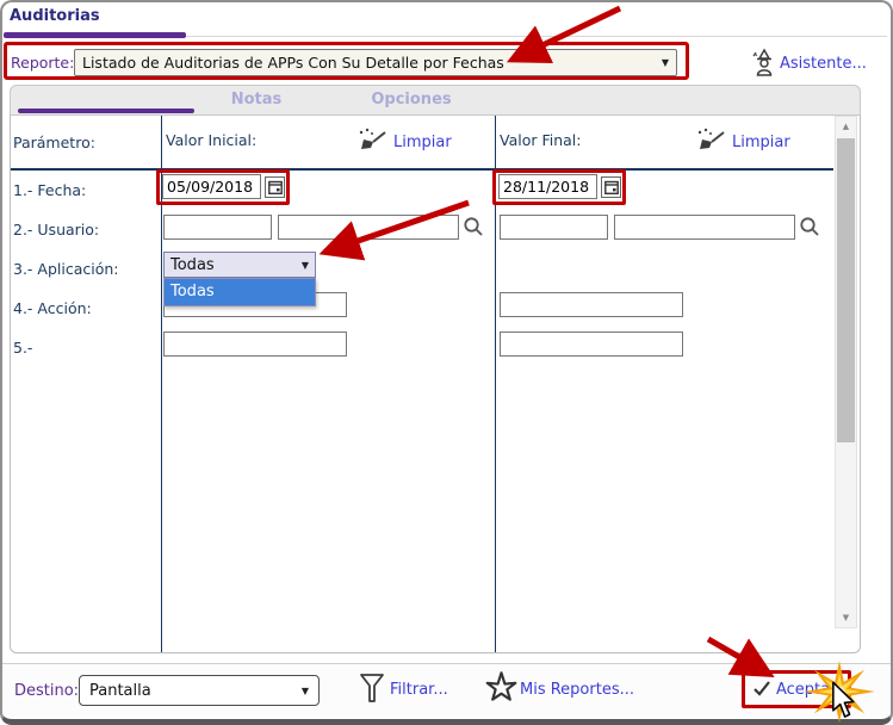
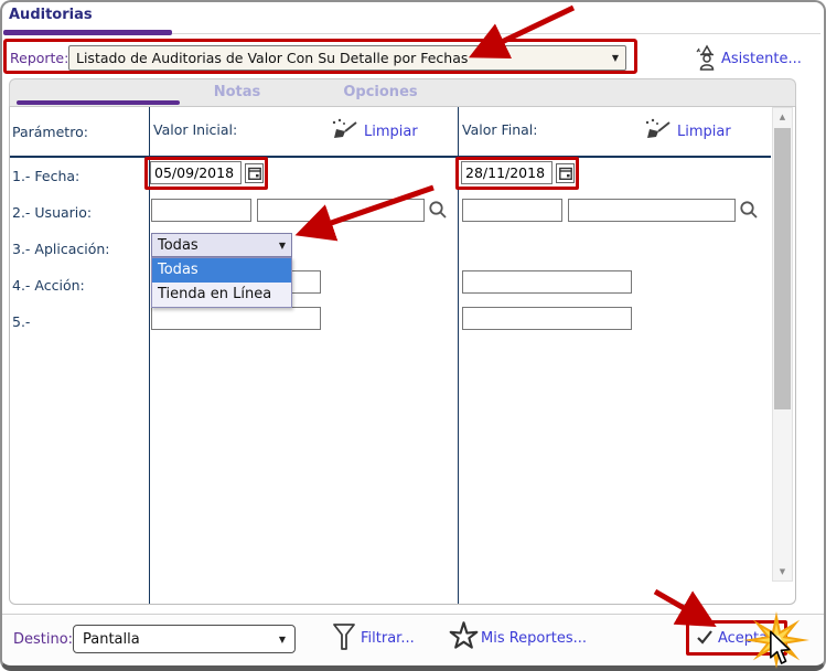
  Auditorias
  Reporte:
- Listado de Auditorias de APPs Con Su Detalle por Fechas
+ Listado de Auditorias de Valor Con Su Detalle por Fechas
  ▼
  Asistente...
  Notas
  Opciones
  Parámetro:
  Valor Inicial:
  Limpiar
  Valor Final:
  Limpiar
  1.- Fecha:
  05/09/2018
  28/11/2018
  2.- Usuario:
  3.- Aplicación:
  Todas
  ▼
  Todas
+ Tienda en Línea
  4.- Acción:
  5.-
  ▲
  ▼
  Destino:
  Pantalla
  ▼
  Filtrar...
  Mis Reportes...
  Acept
